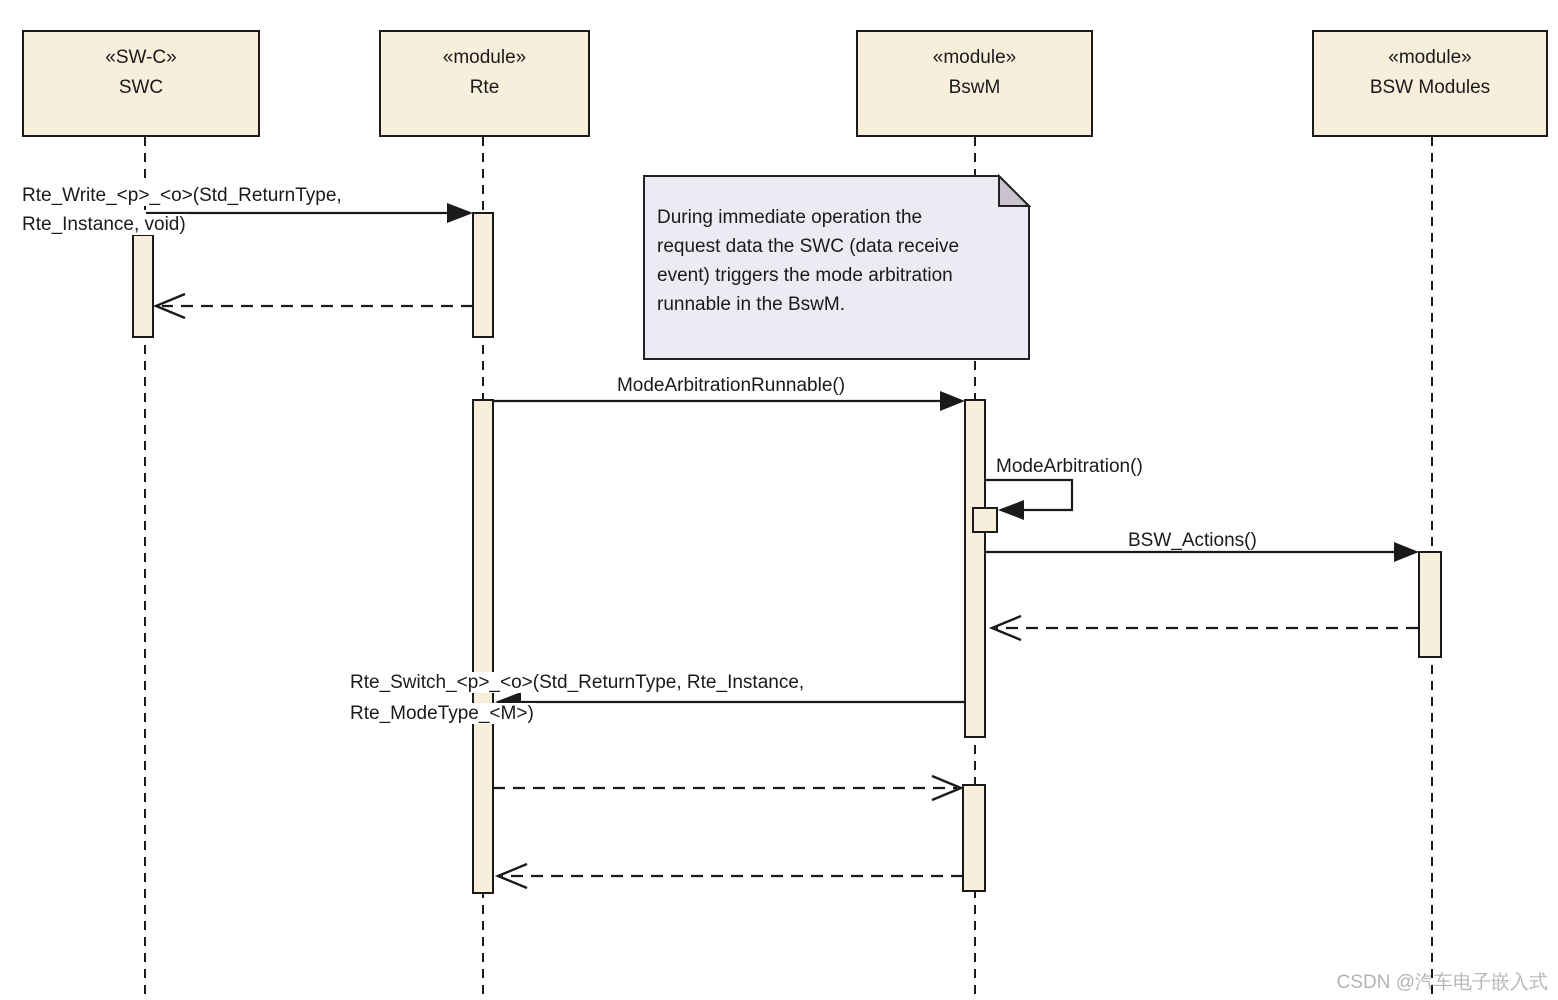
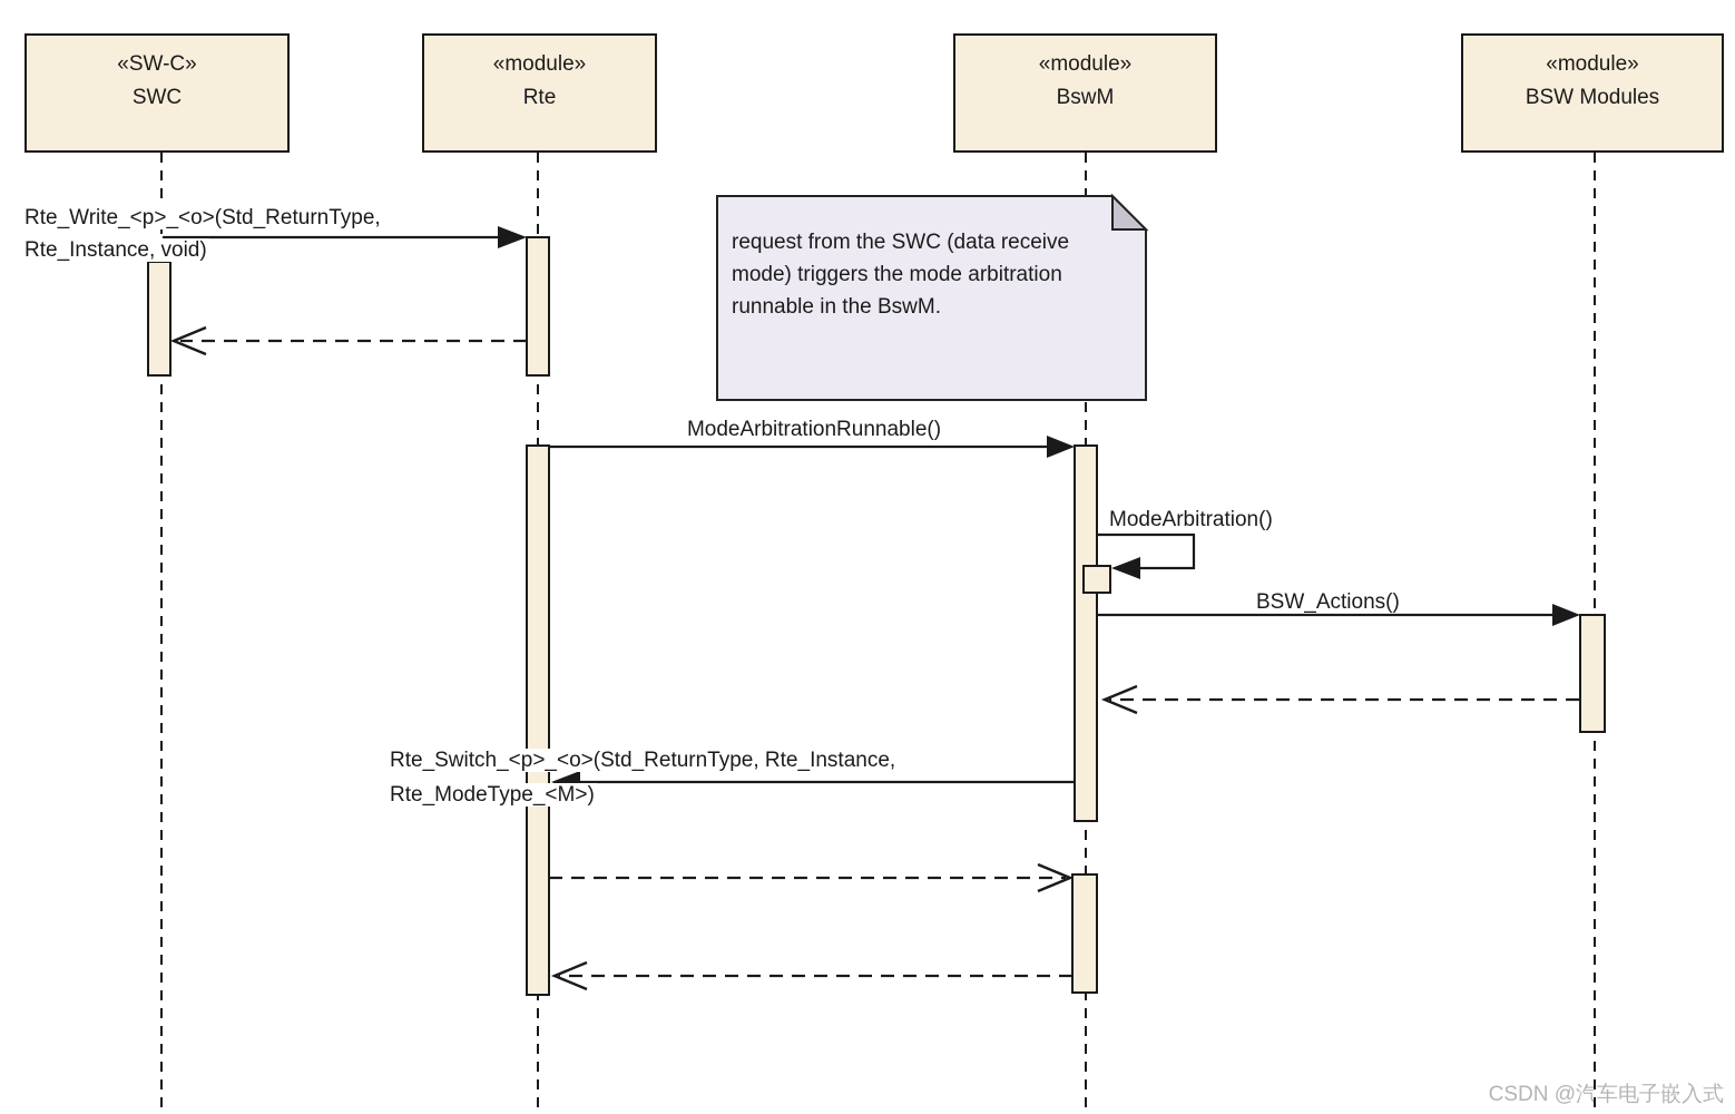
  CSDN @汽车电子嵌入式
  «SW-C»
  SWC
  «module»
  Rte
  «module»
  BswM
  «module»
  BSW Modules
- During immediate operation the
- request data the SWC (data receive
+ request from the SWC (data receive
- event) triggers the mode arbitration
+ mode) triggers the mode arbitration
  runnable in the BswM.
  Rte_Write_<p>_<o>(Std_ReturnType,
  Rte_Instance, void)
  ModeArbitrationRunnable()
  ModeArbitration()
  BSW_Actions()
  Rte_Switch_<p>_<o>(Std_ReturnType, Rte_Instance,
  Rte_ModeType_<M>)
